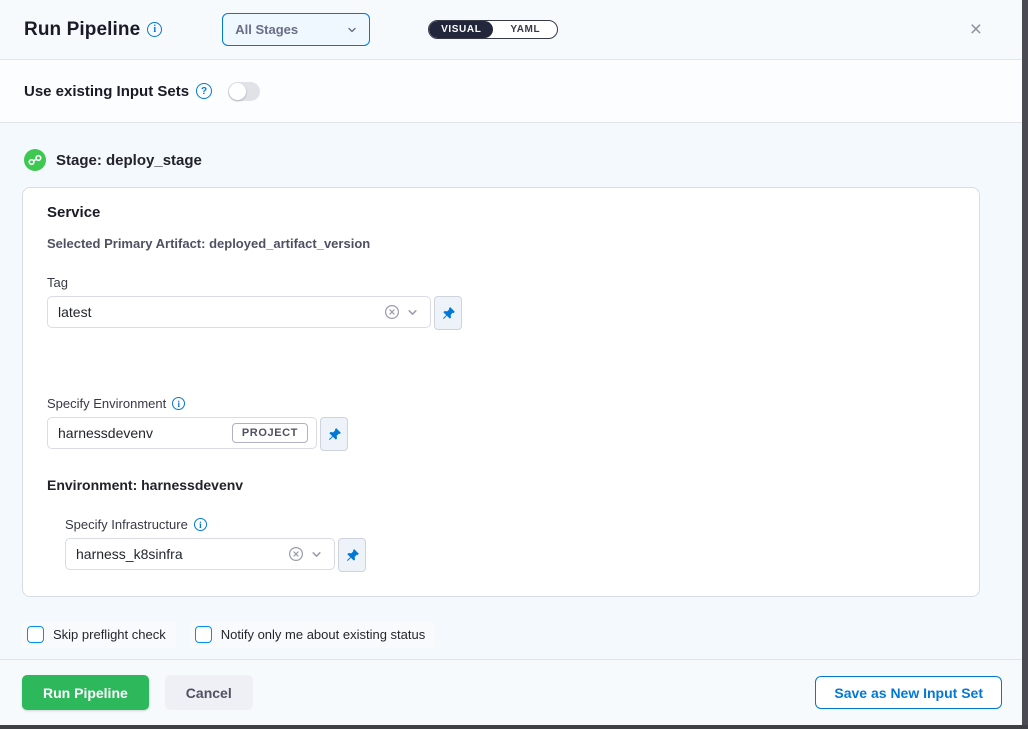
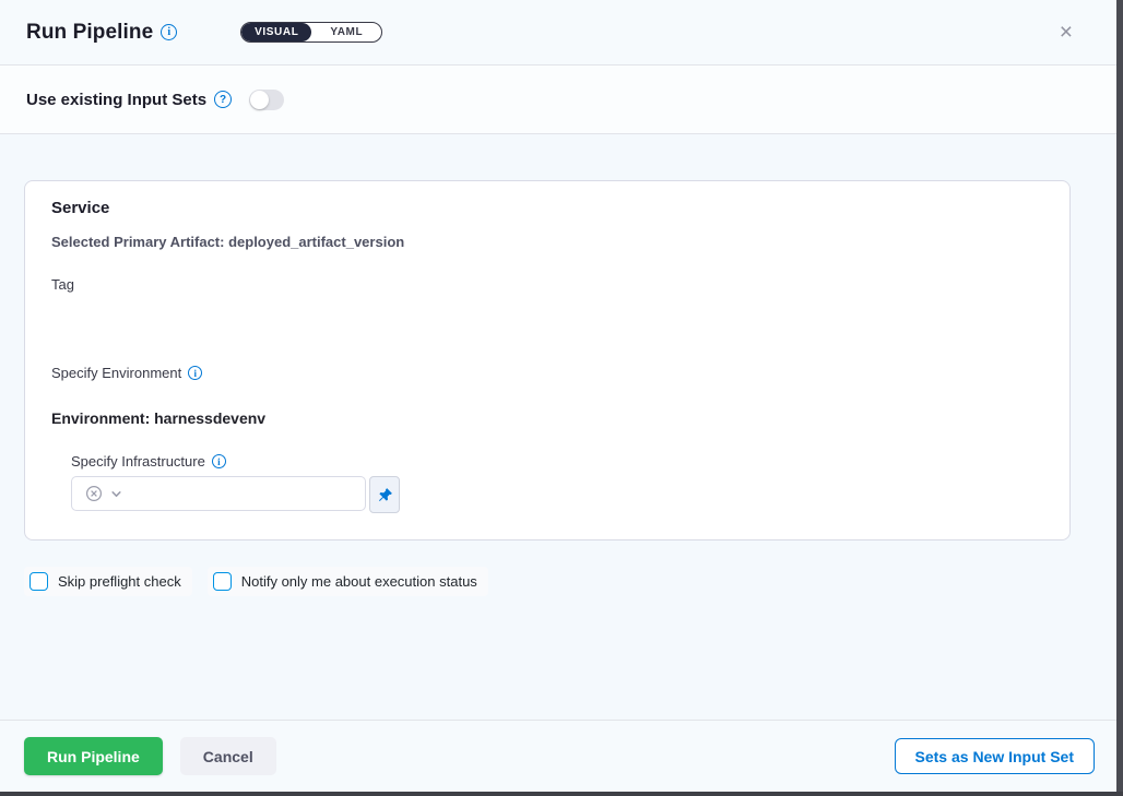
  Run Pipeline
  i
- All Stages
  VISUAL
  YAML
  ×
  Use existing Input Sets
  ?
- Stage: deploy_stage
  Service
  Selected Primary Artifact: deployed_artifact_version
  Tag
- latest
  Specify Environment
  i
- harnessdevenv
- PROJECT
  Environment: harnessdevenv
  Specify Infrastructure
  i
- harness_k8sinfra
  Skip preflight check
- Notify only me about existing status
+ Notify only me about execution status
  Run Pipeline
  Cancel
- Save as New Input Set
+ Sets as New Input Set
